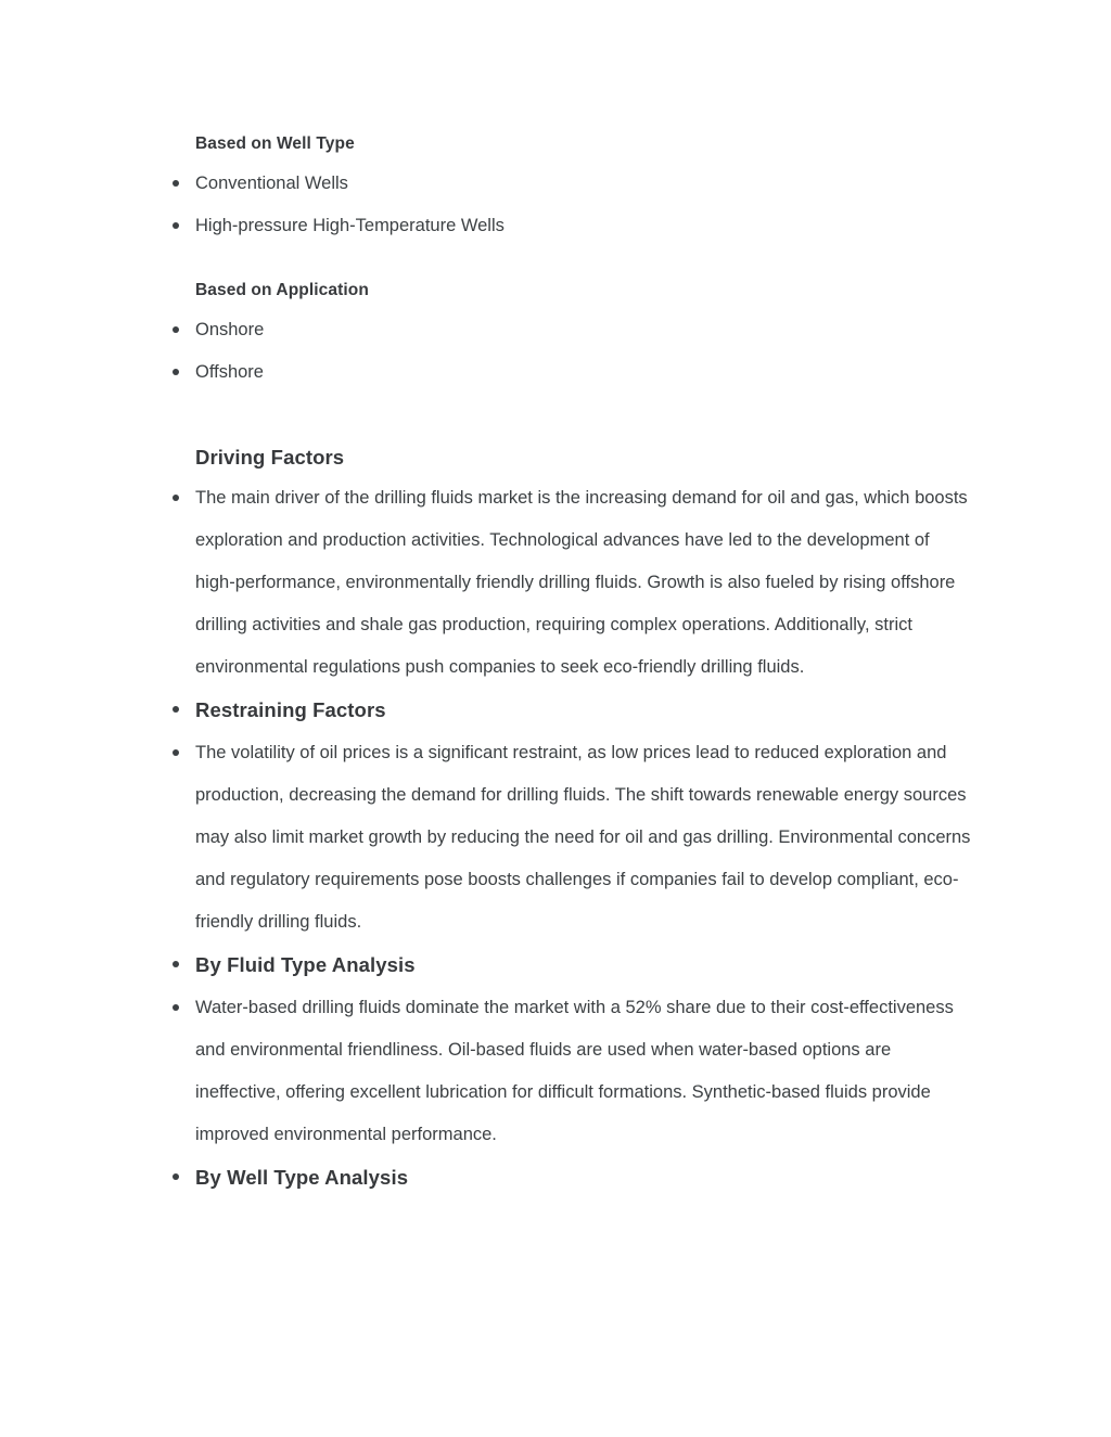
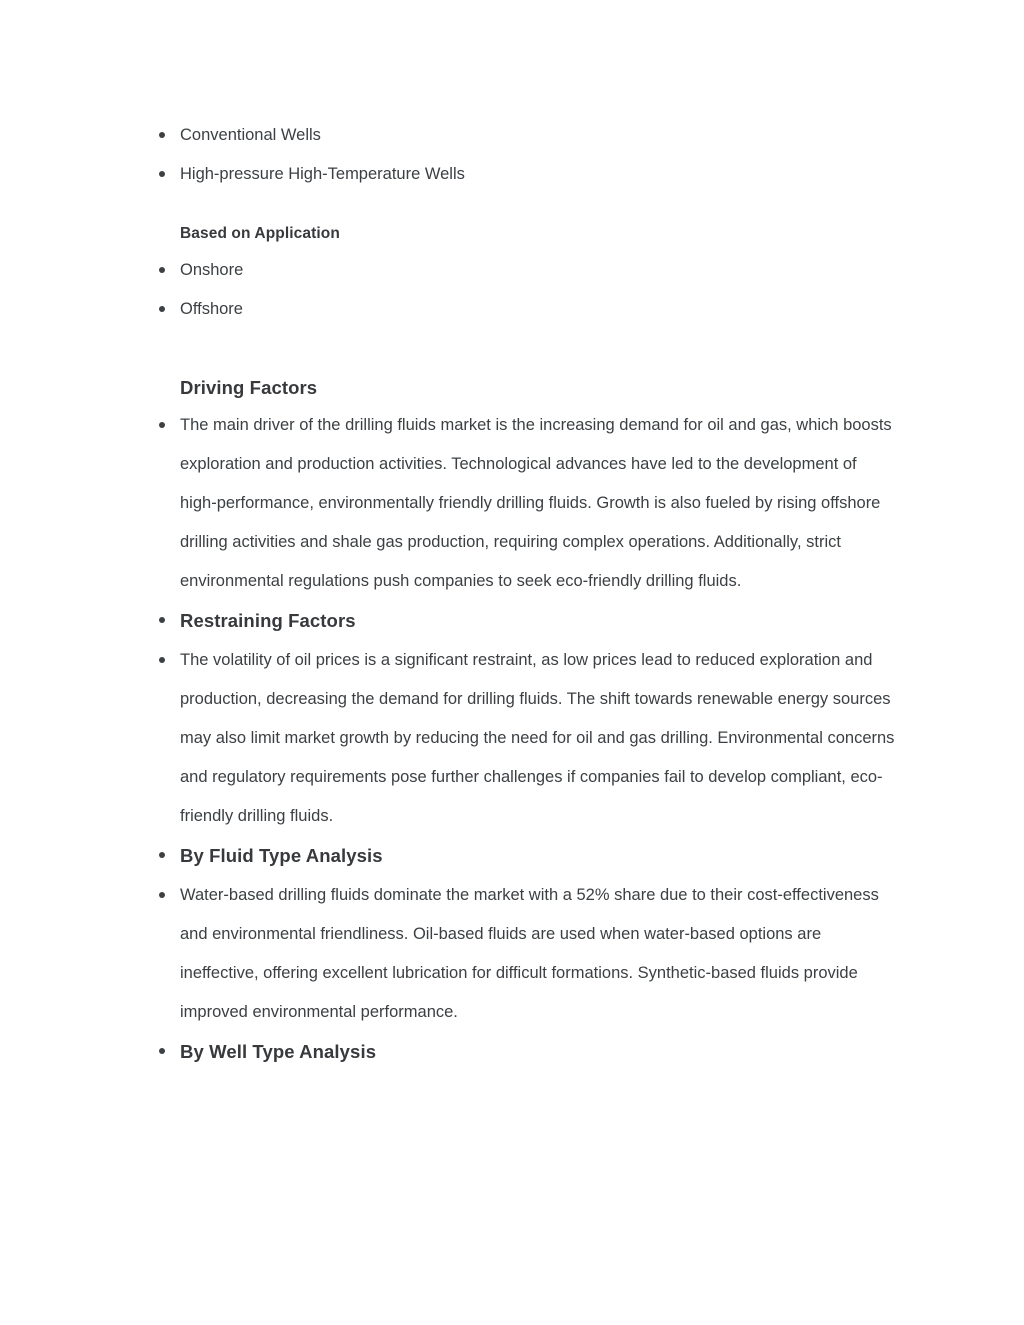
- Based on Well Type
  Conventional Wells
  High-pressure High-Temperature Wells
  Based on Application
  Onshore
  Offshore
  Driving Factors
  The main driver of the drilling fluids market is the increasing demand for oil and gas, which boosts exploration and production activities. Technological advances have led to the development of high-performance, environmentally friendly drilling fluids. Growth is also fueled by rising offshore drilling activities and shale gas production, requiring complex operations. Additionally, strict environmental regulations push companies to seek eco-friendly drilling fluids.
  Restraining Factors
- The volatility of oil prices is a significant restraint, as low prices lead to reduced exploration and production, decreasing the demand for drilling fluids. The shift towards renewable energy sources may also limit market growth by reducing the need for oil and gas drilling. Environmental concerns and regulatory requirements pose boosts challenges if companies fail to develop compliant, eco-friendly drilling fluids.
+ The volatility of oil prices is a significant restraint, as low prices lead to reduced exploration and production, decreasing the demand for drilling fluids. The shift towards renewable energy sources may also limit market growth by reducing the need for oil and gas drilling. Environmental concerns and regulatory requirements pose further challenges if companies fail to develop compliant, eco-friendly drilling fluids.
  By Fluid Type Analysis
  Water-based drilling fluids dominate the market with a 52% share due to their cost-effectiveness and environmental friendliness. Oil-based fluids are used when water-based options are ineffective, offering excellent lubrication for difficult formations. Synthetic-based fluids provide improved environmental performance.
  By Well Type Analysis
